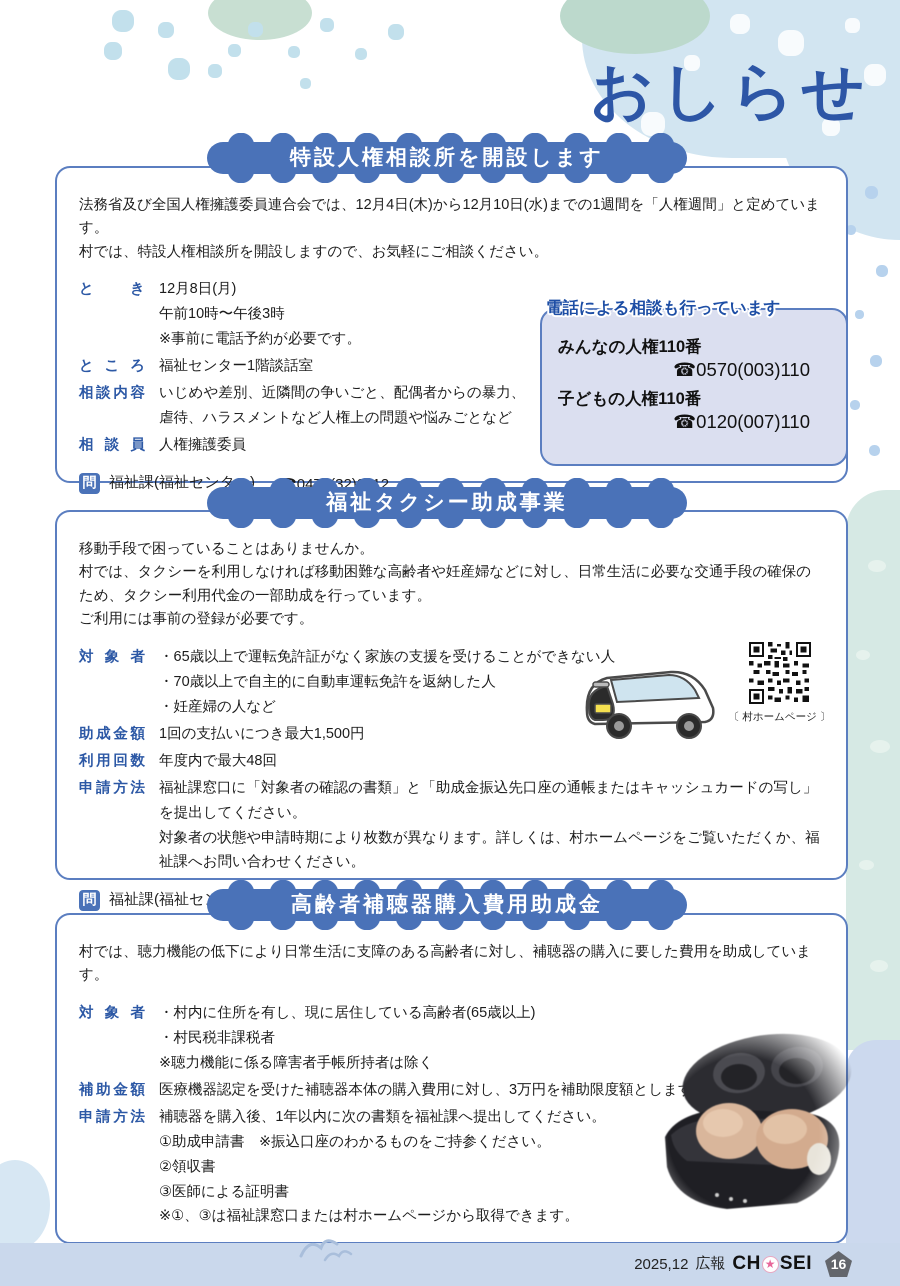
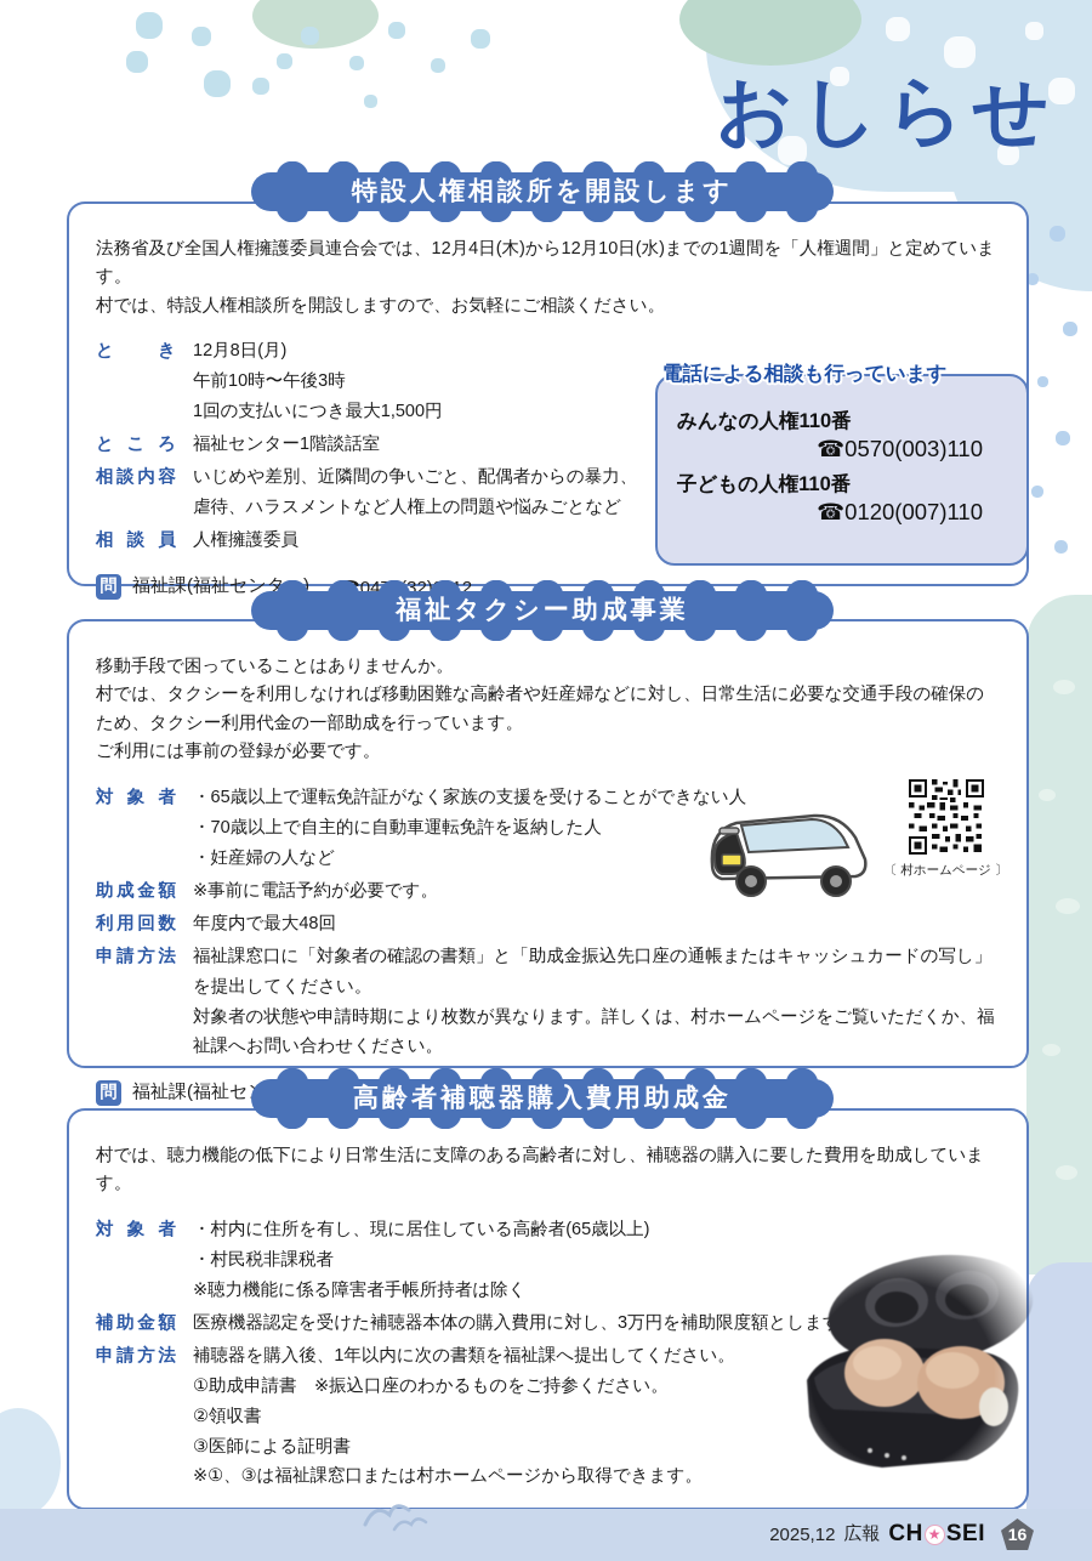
  おしらせ
  特設人権相談所を開設します
  福祉タクシー助成事業
  高齢者補聴器購入費用助成金
  法務省及び全国人権擁護委員連合会では、12月4日(木)から12月10日(水)までの1週間を「人権週間」と定めています。
  村では、特設人権相談所を開設しますので、お気軽にご相談ください。
  とき
  12月8日(月)
  午前10時〜午後3時
- ※事前に電話予約が必要です。
+ 1回の支払いにつき最大1,500円
  ところ
  福祉センター1階談話室
  相談内容
  いじめや差別、近隣間の争いごと、配偶者からの暴力、
  虐待、ハラスメントなど人権上の問題や悩みごとなど
  相談員
  人権擁護委員
  問
  福祉課(福祉セン
  電話による相談も行っています
  みんなの人権110番
  ☎0570(003)110
  子どもの人権110番
  ☎0120(007)110
  移動手段で困っていることはありませんか。
  村では、タクシーを利用しなければ移動困難な高齢者や妊産婦などに対し、日常生活に必要な交通手段の確保のため、タクシー利用代金の一部助成を行っています。
  ご利用には事前の登録が必要です。
  対象者
  ・65歳以上で運転免許証がなく家族の支援を受けることができない人
  ・70歳以上で自主的に自動車運転免許を返納した人
  ・妊産婦の人など
  助成金額
- 1回の支払いにつき最大1,500円
+ ※事前に電話予約が必要です。
  利用回数
  年度内で最大48回
  申請方法
  福祉課窓口に「対象者の確認の書類」と「助成金振込先口座の通帳またはキャッシュカードの写し」を提出してください。
  対象者の状態や申請時期により枚数が異なります。詳しくは、村ホームページをご覧いただくか、福祉課へお問い合わせください。
  問
  〔 村ホームページ 〕
  村では、聴力機能の低下により日常生活に支障のある高齢者に対し、補聴器の購入に要した費用を助成しています。
  対象者
  ・村内に住所を有し、現に居住している高齢者(65歳以上)
  ・村民税非課税者
  ※聴力機能に係る障害者手帳所持者は除く
  補助金額
  医療機器認定を受けた補聴器本体の購入費用に対し、3万円を補助限度額としま
  申請方法
  補聴器を購入後、1年以内に次の書類を福祉課へ提出してください。
  ①助成申請書 ※振込口座のわかるものをご持参ください。
  ②領収書
  ③医師による証明書
  ※①、③は福祉課窓口または村ホームページから取得できます。
  2025,12
  広報
  CH
  ★
  SEI
  16
